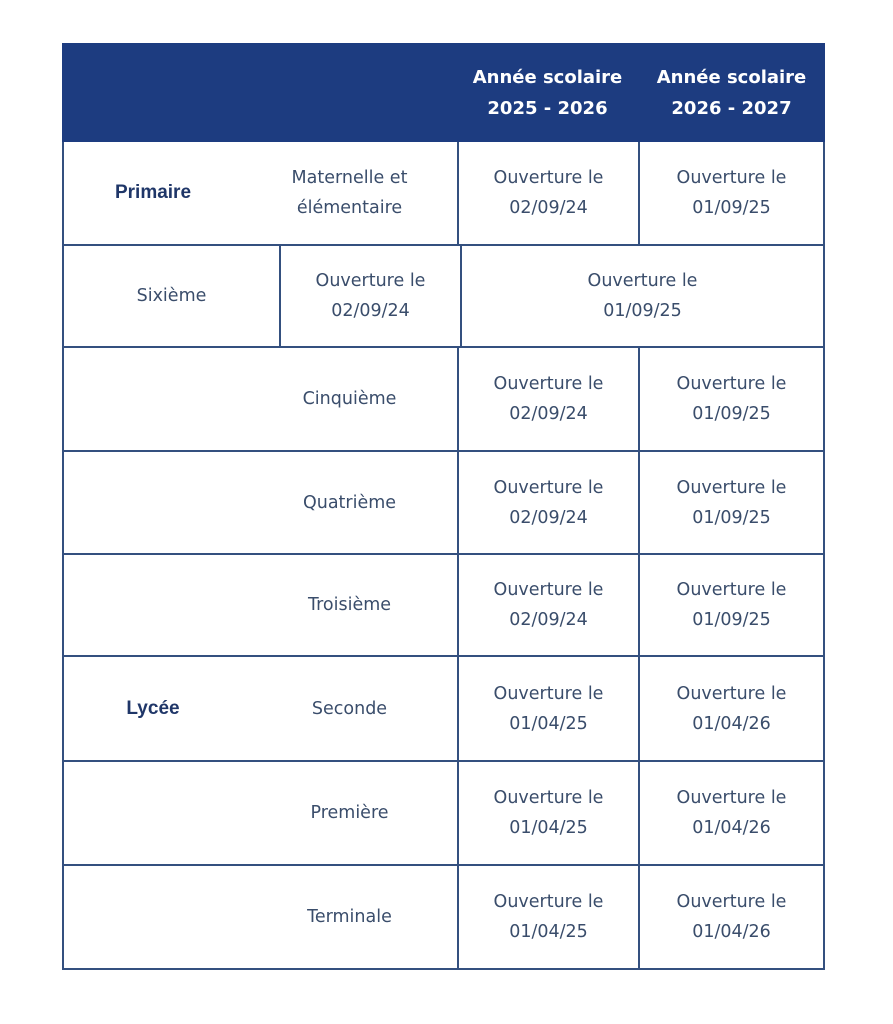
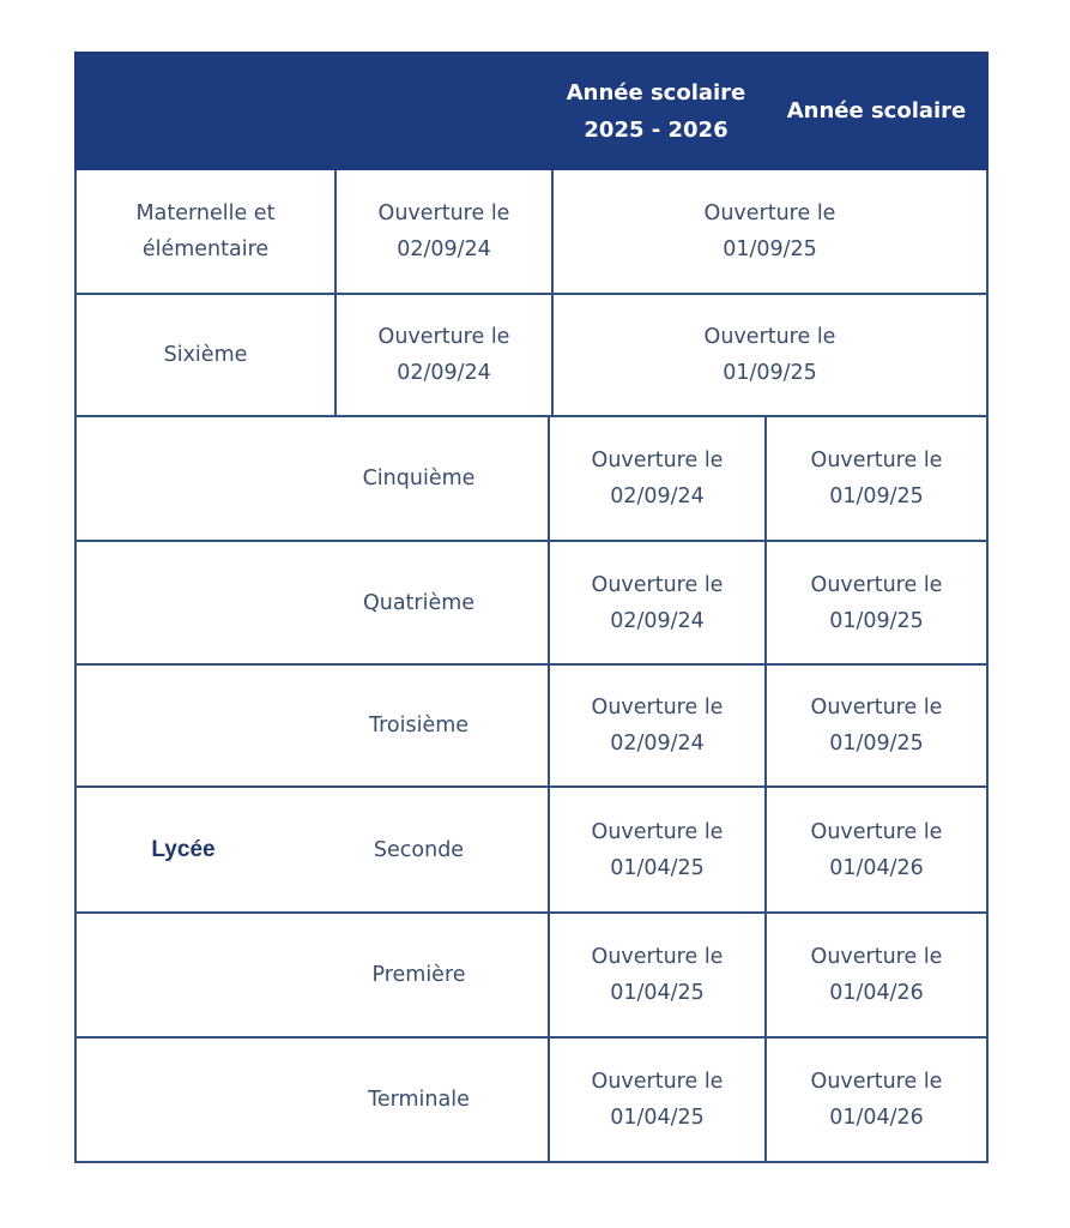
  Année scolaire
  2025 - 2026
  Année scolaire
- 2026 - 2027
- Primaire
  Maternelle et
  élémentaire
  Ouverture le
  02/09/24
  Ouverture le
  01/09/25
  Sixième
  Ouverture le
  02/09/24
  Ouverture le
  01/09/25
  Cinquième
  Ouverture le
  02/09/24
  Ouverture le
  01/09/25
  Quatrième
  Ouverture le
  02/09/24
  Ouverture le
  01/09/25
  Troisième
  Ouverture le
  02/09/24
  Ouverture le
  01/09/25
  Lycée
  Seconde
  Ouverture le
  01/04/25
  Ouverture le
  01/04/26
  Première
  Ouverture le
  01/04/25
  Ouverture le
  01/04/26
  Terminale
  Ouverture le
  01/04/25
  Ouverture le
  01/04/26
